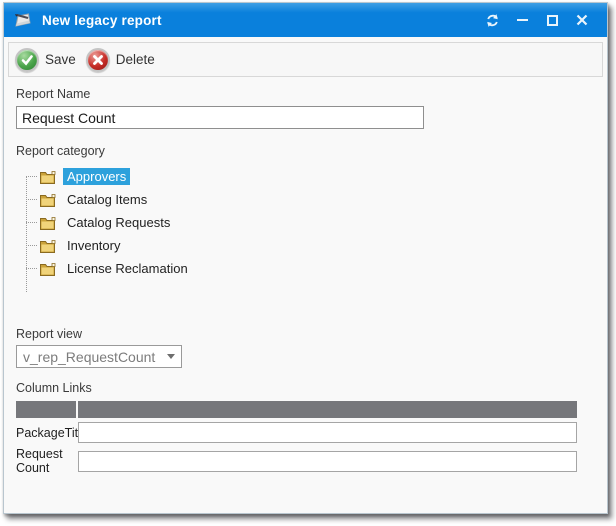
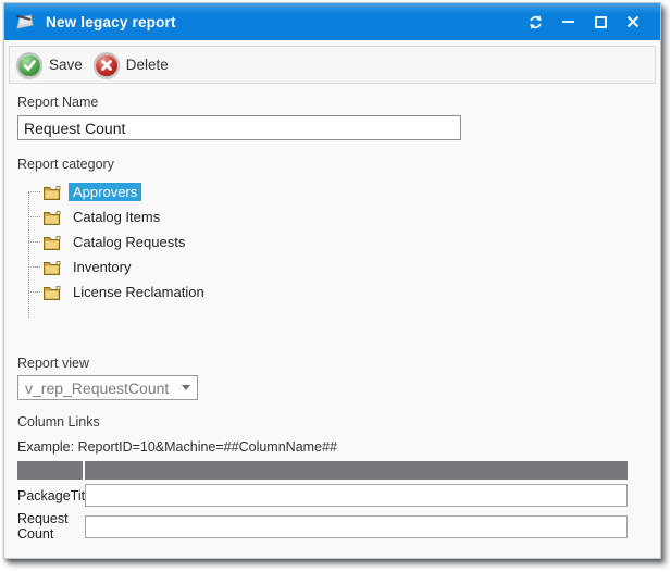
  New legacy report
  Save
  Delete
  Report Name
  Request Count
  Report category
  Approvers
  Catalog Items
  Catalog Requests
  Inventory
  License Reclamation
  Report view
  v_rep_RequestCount
  Column Links
+ Example: ReportID=10&Machine=##ColumnName##
  PackageTit
  Request Count
